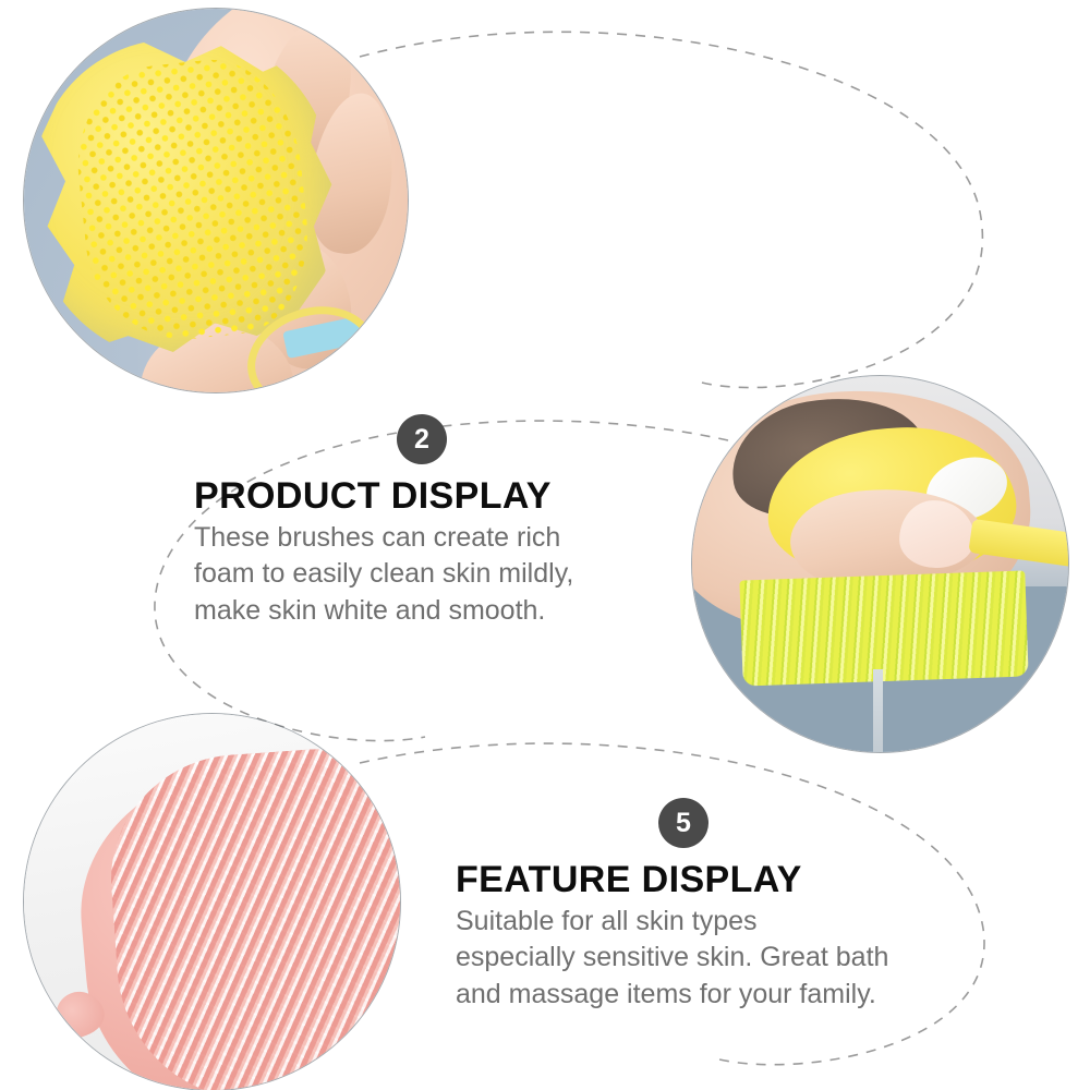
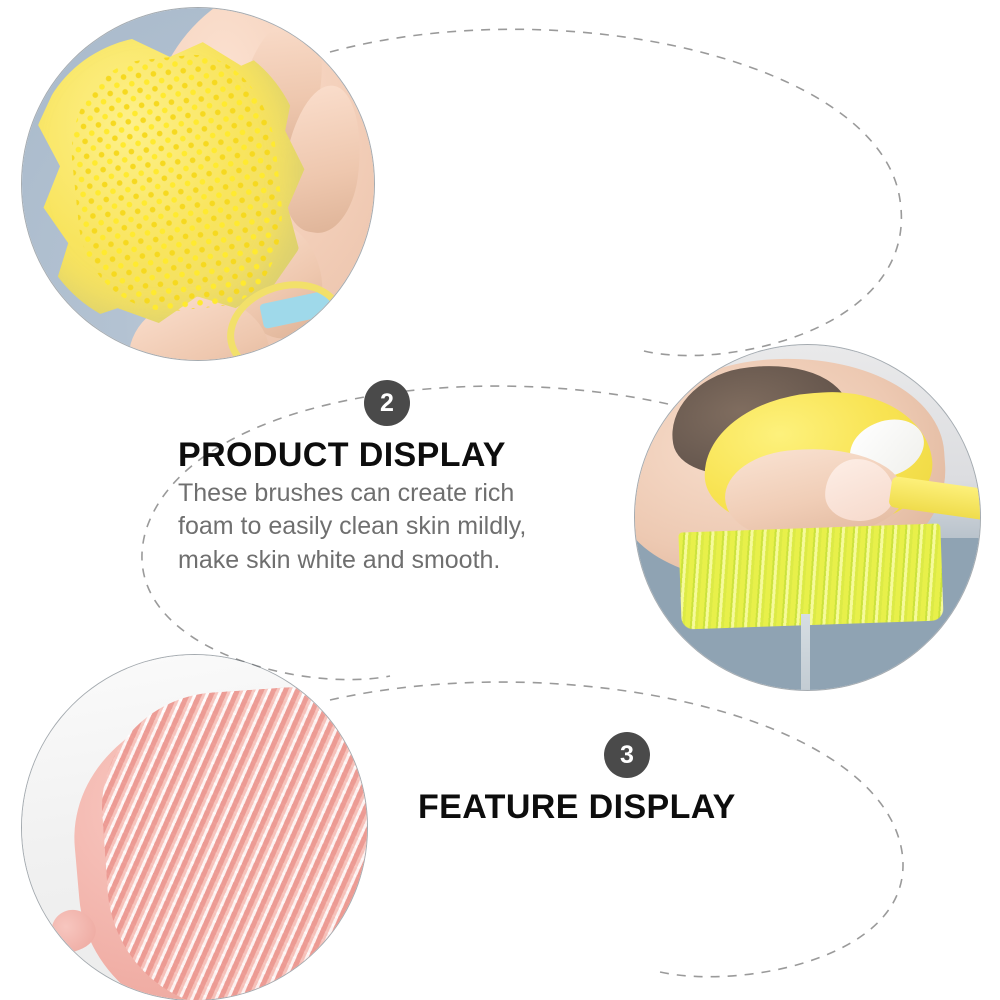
  2
  PRODUCT DISPLAY
  These brushes can create rich
  foam to easily clean skin mildly,
  make skin white and smooth.
- 5
+ 3
  FEATURE DISPLAY
- Suitable for all skin types
- especially sensitive skin. Great bath
- and massage items for your family.
